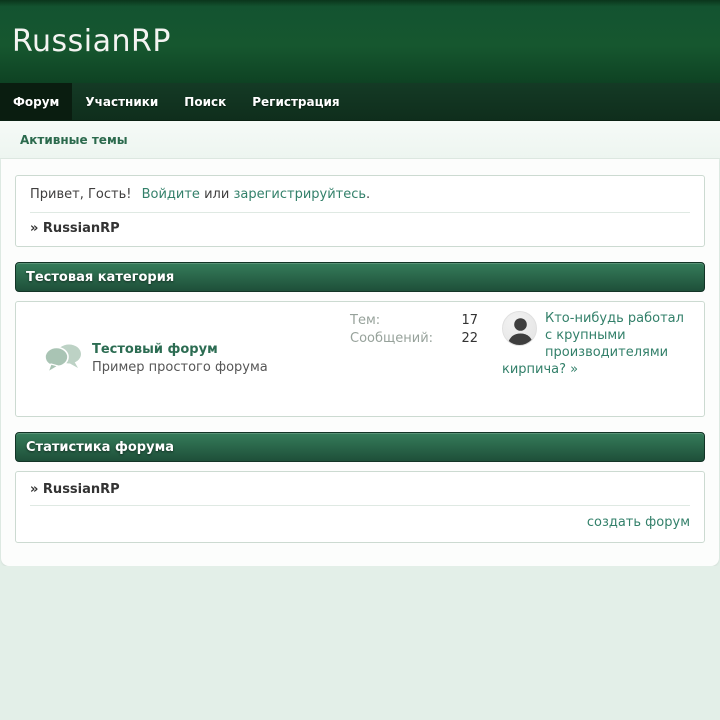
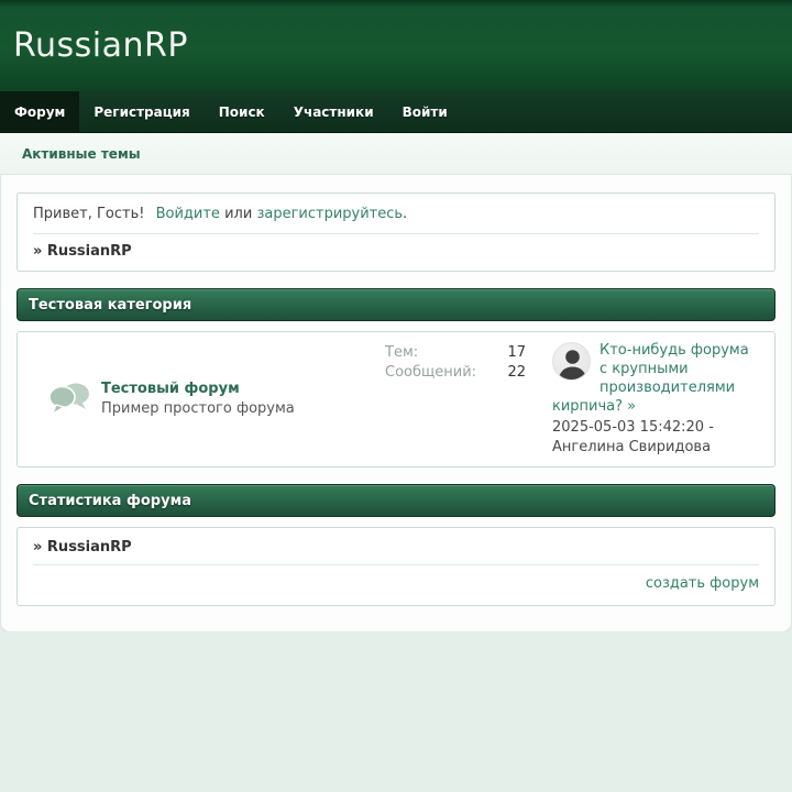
  RussianRP
  Форум
- Участники
+ Регистрация
  Поиск
- Регистрация
+ Участники
+ Войти
  Активные темы
  Привет, Гость! Войдите или зарегистрируйтесь.
  » RussianRP
  Тестовая категория
  Тестовый форум
  Пример простого форума
  Тем:
  17
  Сообщений:
  22
- Кто-нибудь работал с крупными производителями кирпича? »
+ Кто-нибудь форума с крупными производителями кирпича? »
+ 2025-05-03 15:42:20 - Ангелина Свиридова
  Статистика форума
  » RussianRP
  создать форум
